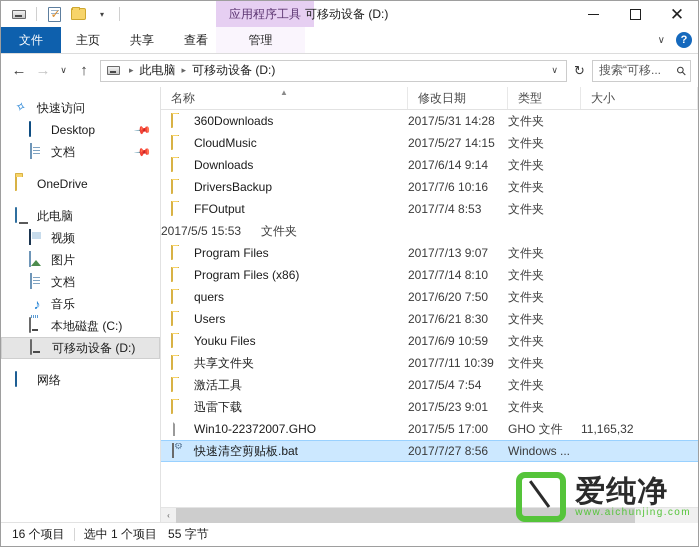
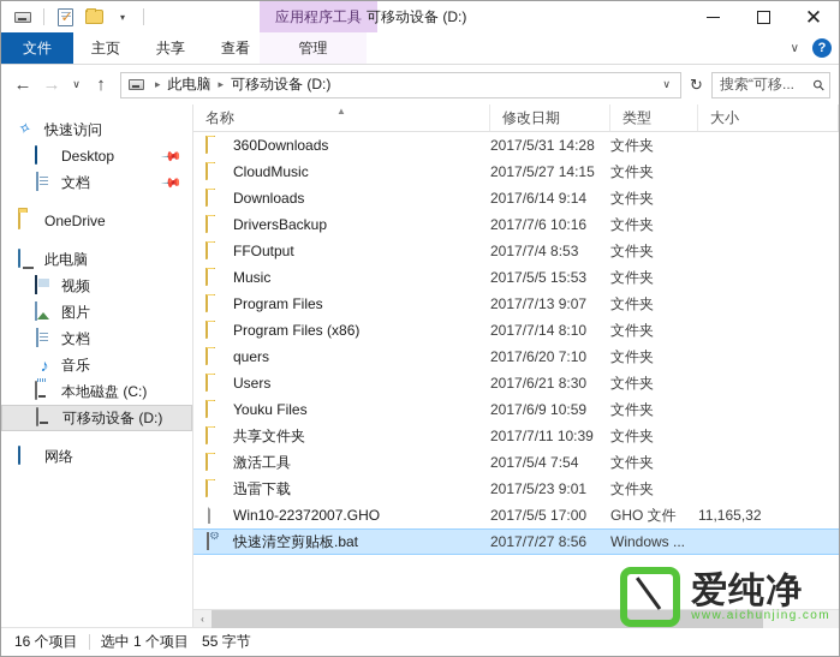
  ▾
  应用程序工具
  可移动设备 (D:)
  ✕
  文件
  主页
  共享
  查看
  管理
  ∨
  ?
  ←
  →
  ∨
  ↑
  ▸
  此电脑
  ▸
  可移动设备 (D:)
  ∨
  ↻
  搜索“可移...
  快速访问
  Desktop
  文档
  OneDrive
  此电脑
  视频
  图片
  文档
  ♪
  音乐
  本地磁盘 (C:)
  可移动设备 (D:)
  网络
  ▲
  名称
  修改日期
  类型
  大小
  360Downloads
  2017/5/31 14:28
  文件夹
  CloudMusic
  2017/5/27 14:15
  文件夹
  Downloads
  2017/6/14 9:14
  文件夹
  DriversBackup
  2017/7/6 10:16
  文件夹
  FFOutput
  2017/7/4 8:53
  文件夹
+ Music
  2017/5/5 15:53
  文件夹
  Program Files
  2017/7/13 9:07
  文件夹
  Program Files (x86)
  2017/7/14 8:10
  文件夹
  quers
- 2017/6/20 7:50
+ 2017/6/20 7:10
  文件夹
  Users
  2017/6/21 8:30
  文件夹
  Youku Files
  2017/6/9 10:59
  文件夹
  共享文件夹
  2017/7/11 10:39
  文件夹
  激活工具
  2017/5/4 7:54
  文件夹
  迅雷下载
  2017/5/23 9:01
  文件夹
  Win10-22372007.GHO
  2017/5/5 17:00
  GHO 文件
  11,165,32
  快速清空剪贴板.bat
  2017/7/27 8:56
  Windows ...
  ‹
  爱纯净
  www.aichunjing.com
  16 个项目
  选中 1 个项目
  55 字节
